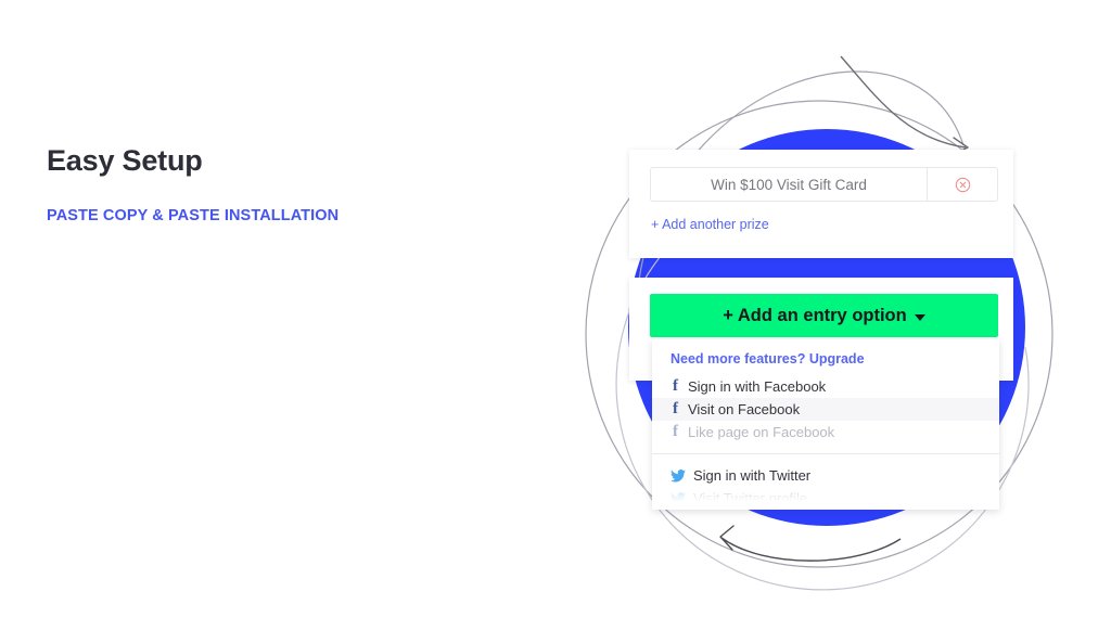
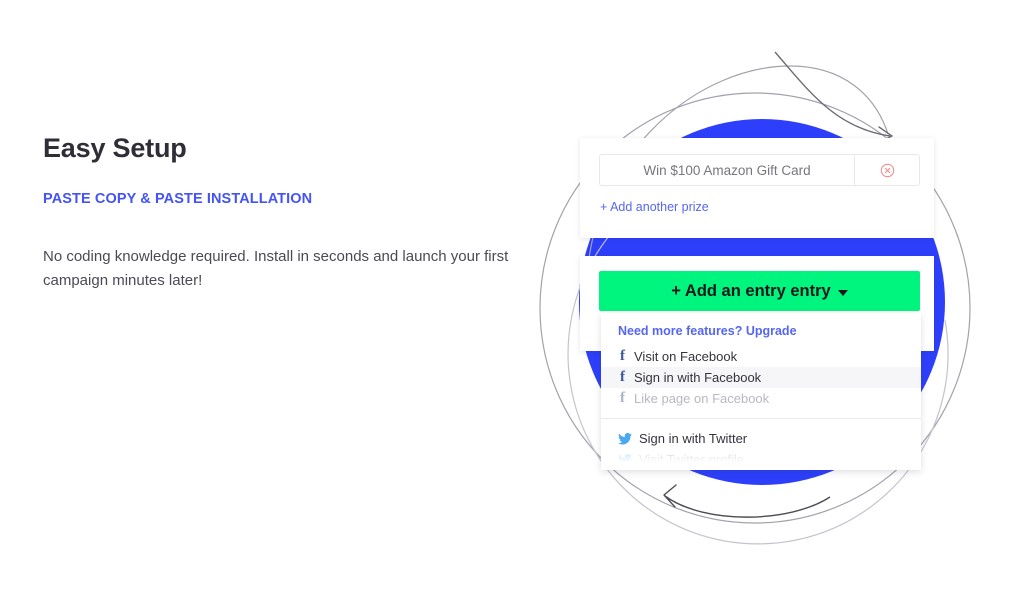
  Easy Setup
  PASTE COPY & PASTE INSTALLATION
+ No coding knowledge required. Install in seconds and launch your first campaign minutes later!
- Win $100 Visit Gift Card
+ Win $100 Amazon Gift Card
  + Add another prize
- + Add an entry option
+ + Add an entry entry
  Need more features? Upgrade
  f
- Sign in with Facebook
+ Visit on Facebook
  f
- Visit on Facebook
+ Sign in with Facebook
  f
  Like page on Facebook
  Sign in with Twitter
